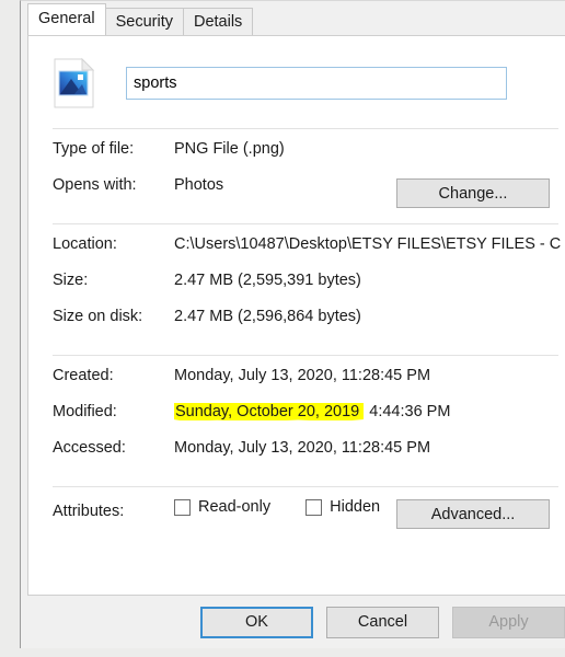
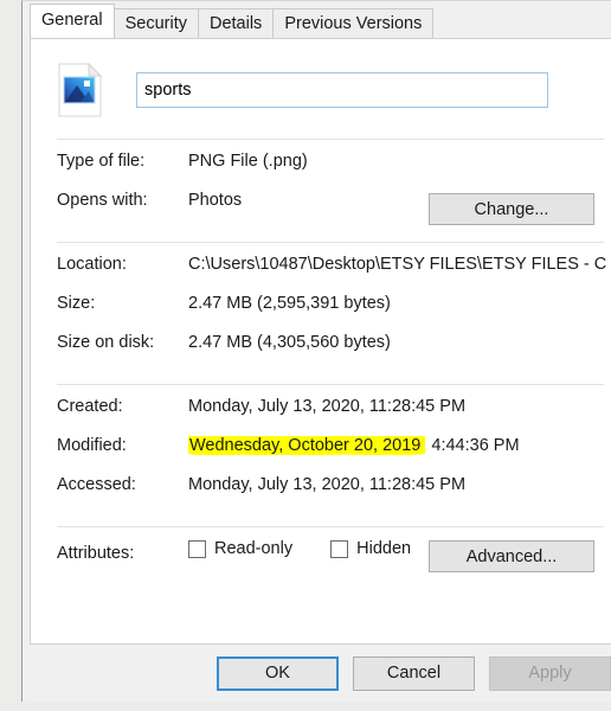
  General
  Security
  Details
+ Previous Versions
  sports
  Type of file:
  PNG File (.png)
  Opens with:
  Photos
  Change...
  Location:
  C:\Users\10487\Desktop\ETSY FILES\ETSY FILES - C
  Size:
  2.47 MB (2,595,391 bytes)
  Size on disk:
- 2.47 MB (2,596,864 bytes)
+ 2.47 MB (4,305,560 bytes)
  Created:
  Monday, July 13, 2020, 11:28:45 PM
  Modified:
- Sunday, October 20, 2019 4:44:36 PM
+ Wednesday, October 20, 2019 4:44:36 PM
  Accessed:
  Monday, July 13, 2020, 11:28:45 PM
  Attributes:
  Read-only
  Hidden
  Advanced...
  OK
  Cancel
  Apply
